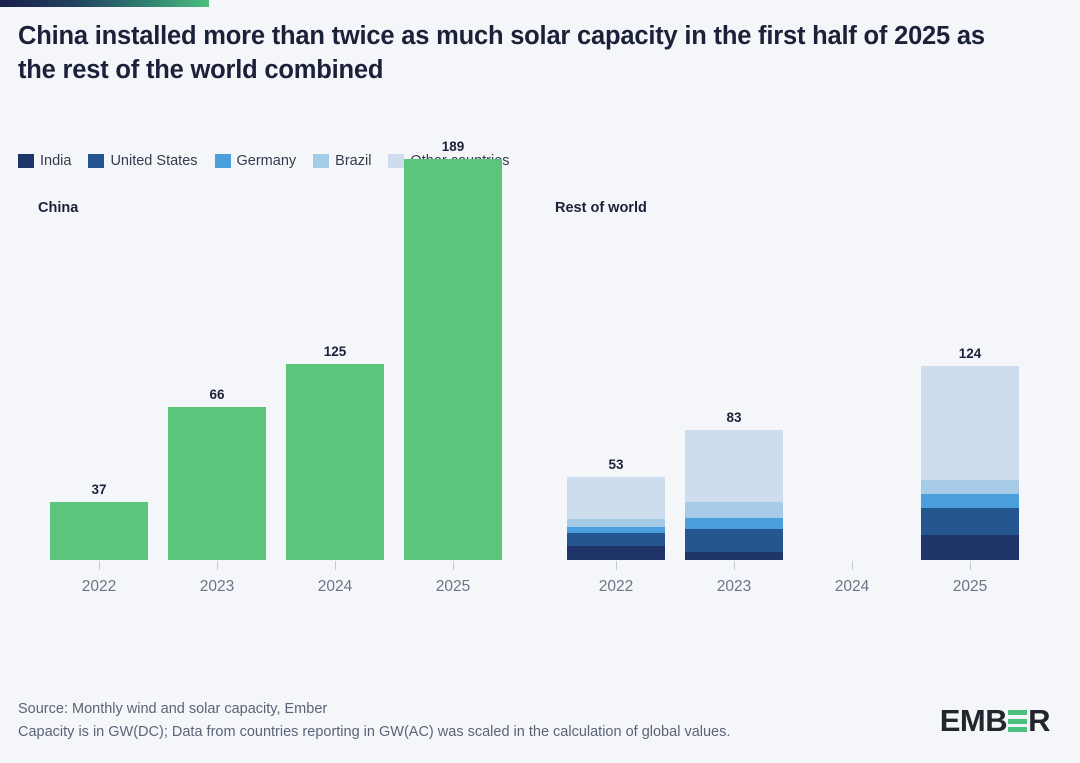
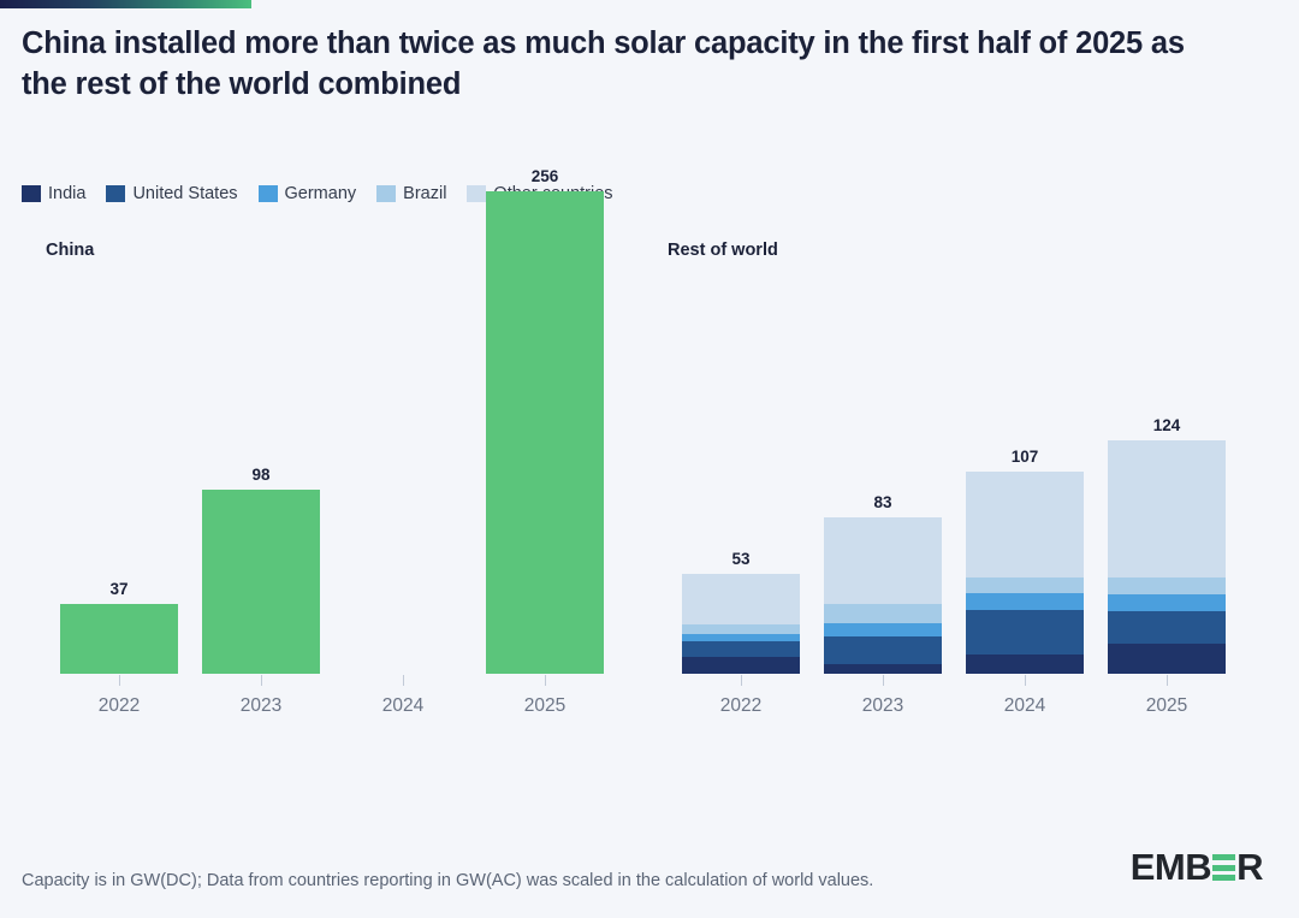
  China installed more than twice as much solar capacity in the first half of 2025 as the rest of the world combined
  India
  United States
  Germany
  Brazil
  China
  Rest of world
  37
  2022
- 66
+ 98
  2023
- 125
  2024
- 189
+ 256
  2025
  53
  2022
  83
  2023
+ 107
  2024
  124
  2025
- Source: Monthly wind and solar capacity, Ember
- Capacity is in GW(DC); Data from countries reporting in GW(AC) was scaled in the calculation of global values.
+ Capacity is in GW(DC); Data from countries reporting in GW(AC) was scaled in the calculation of world values.
  EMB
  R
